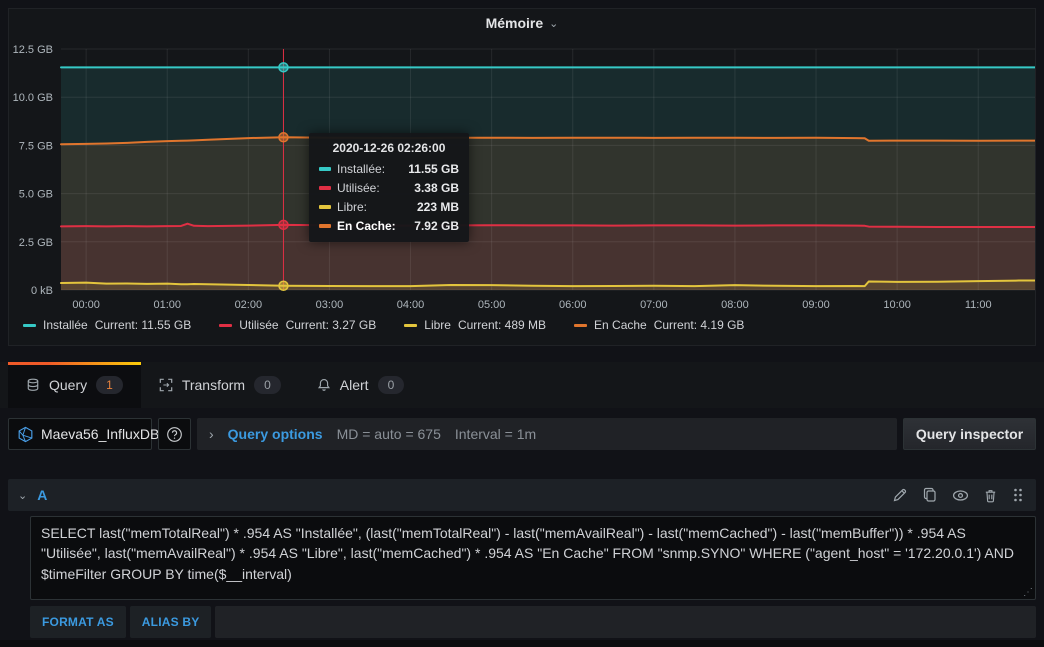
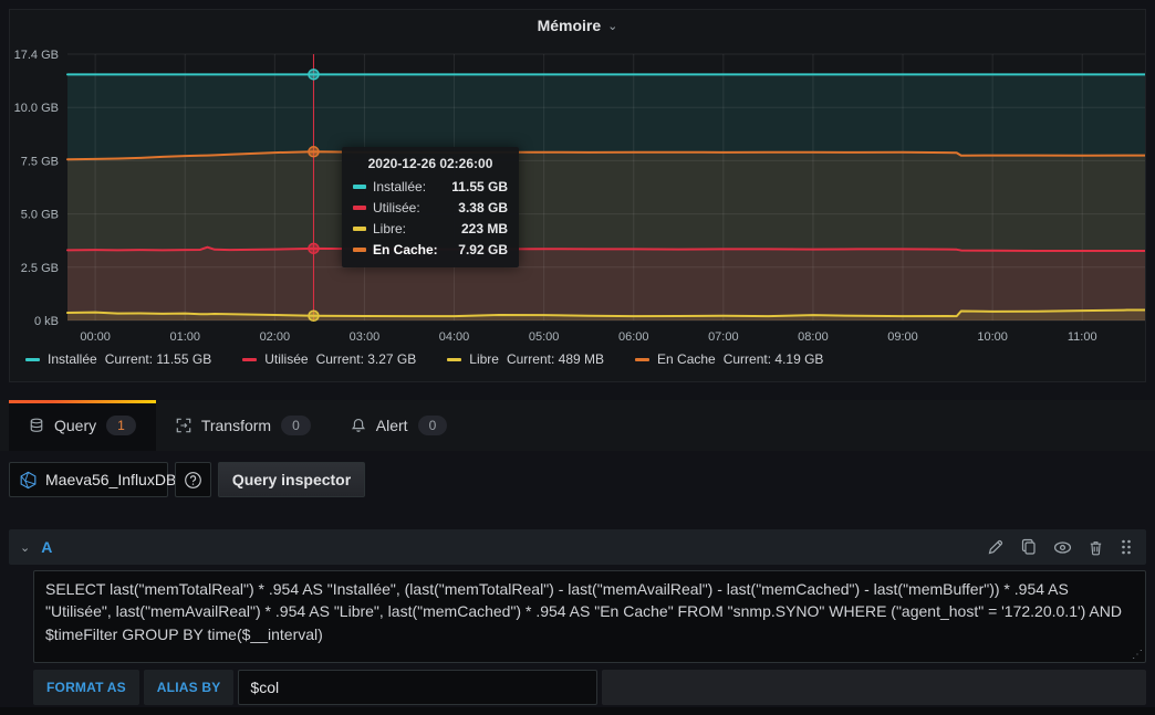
  Mémoire
  ⌄
  0 kB
  2.5 GB
  5.0 GB
  7.5 GB
  10.0 GB
- 12.5 GB
+ 17.4 GB
  00:00
  01:00
  02:00
  03:00
  04:00
  05:00
  06:00
  07:00
  08:00
  09:00
  10:00
  11:00
  2020-12-26 02:26:00
  Installée:
  11.55 GB
  Utilisée:
  3.38 GB
  Libre:
  223 MB
  En Cache:
  7.92 GB
  Installée
  Current: 11.55 GB
  Utilisée
  Current: 3.27 GB
  Libre
  Current: 489 MB
  En Cache
  Current: 4.19 GB
  Query
  1
  Transform
  0
  Alert
  0
  Maeva56_InfluxDB
- ›
- Query options
- MD = auto = 675
- Interval = 1m
  Query inspector
  ⌄
  A
  ⋰
  FORMAT AS
  ALIAS BY
+ $col
